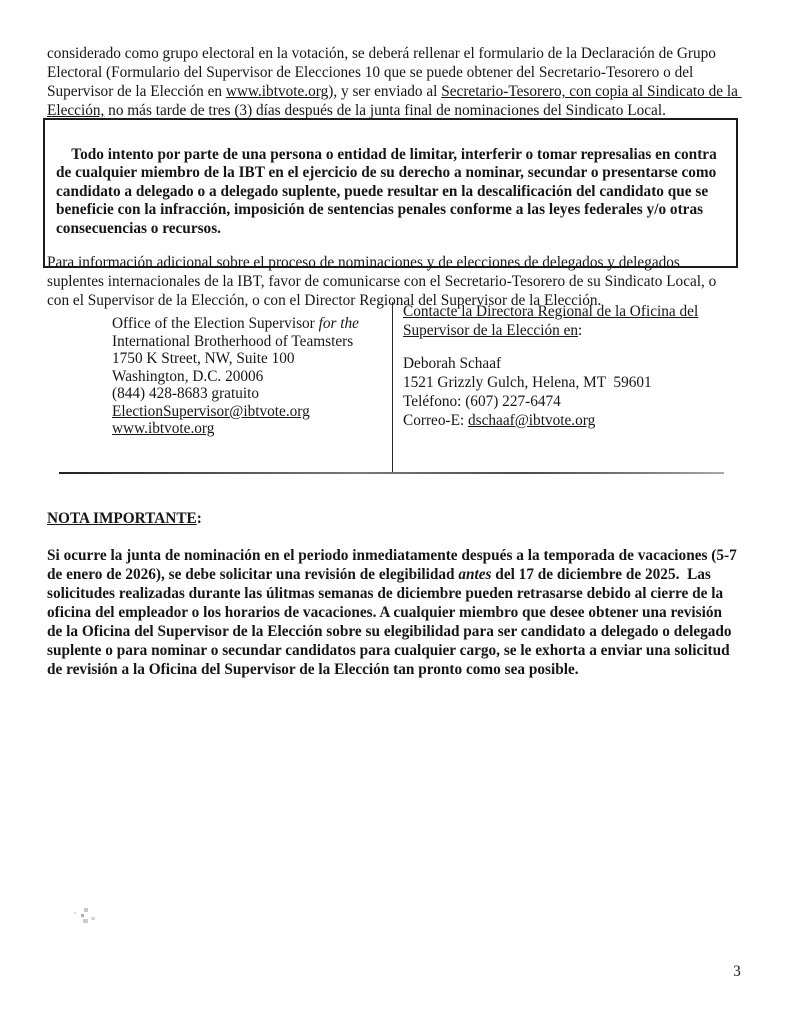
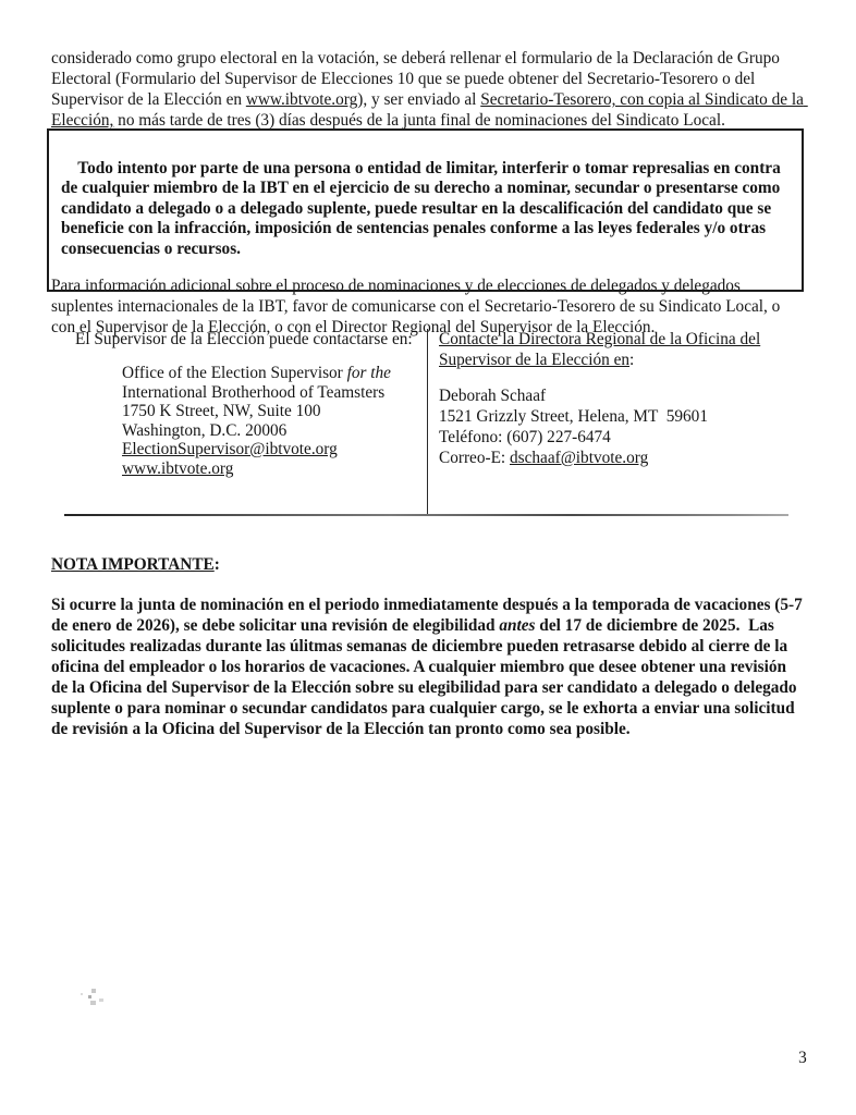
  considerado como grupo electoral en la votación, se deberá rellenar el formulario de la Declaración de Grupo Electoral (Formulario del Supervisor de Elecciones 10 que se puede obtener del Secretario-Tesorero o del Supervisor de la Elección en www.ibtvote.org), y ser enviado al Secretario-Tesorero, con copia al Sindicato de la Elección, no más tarde de tres (3) días después de la junta final de nominaciones del Sindicato Local.
  Todo intento por parte de una persona o entidad de limitar, interferir o tomar represalias en contra de cualquier miembro de la IBT en el ejercicio de su derecho a nominar, secundar o presentarse como candidato a delegado o a delegado suplente, puede resultar en la descalificación del candidato que se beneficie con la infracción, imposición de sentencias penales conforme a las leyes federales y/o otras consecuencias o recursos.
  Para información adicional sobre el proceso de nominaciones y de elecciones de delegados y delegados suplentes internacionales de la IBT, favor de comunicarse con el Secretario-Tesorero de su Sindicato Local, o con el Supervisor de la Elección, o con el Director Regional del Supervisor de la Elección.
+ El Supervisor de la Elección puede contactarse en:
  Office of the Election Supervisor for the
  International Brotherhood of Teamsters
  1750 K Street, NW, Suite 100
  Washington, D.C. 20006
- (844) 428-8683 gratuito
  ElectionSupervisor@ibtvote.org
  www.ibtvote.org
  Contacte la Directora Regional de la Oficina del
  Supervisor de la Elección en:
  Deborah Schaaf
- 1521 Grizzly Gulch, Helena, MT 59601
+ 1521 Grizzly Street, Helena, MT 59601
  Teléfono: (607) 227-6474
  Correo-E: dschaaf@ibtvote.org
  NOTA IMPORTANTE:
  Si ocurre la junta de nominación en el periodo inmediatamente después a la temporada de vacaciones (5-7 de enero de 2026), se debe solicitar una revisión de elegibilidad antes del 17 de diciembre de 2025. Las solicitudes realizadas durante las úlitmas semanas de diciembre pueden retrasarse debido al cierre de la oficina del empleador o los horarios de vacaciones. A cualquier miembro que desee obtener una revisión de la Oficina del Supervisor de la Elección sobre su elegibilidad para ser candidato a delegado o delegado suplente o para nominar o secundar candidatos para cualquier cargo, se le exhorta a enviar una solicitud de revisión a la Oficina del Supervisor de la Elección tan pronto como sea posible.
  3
